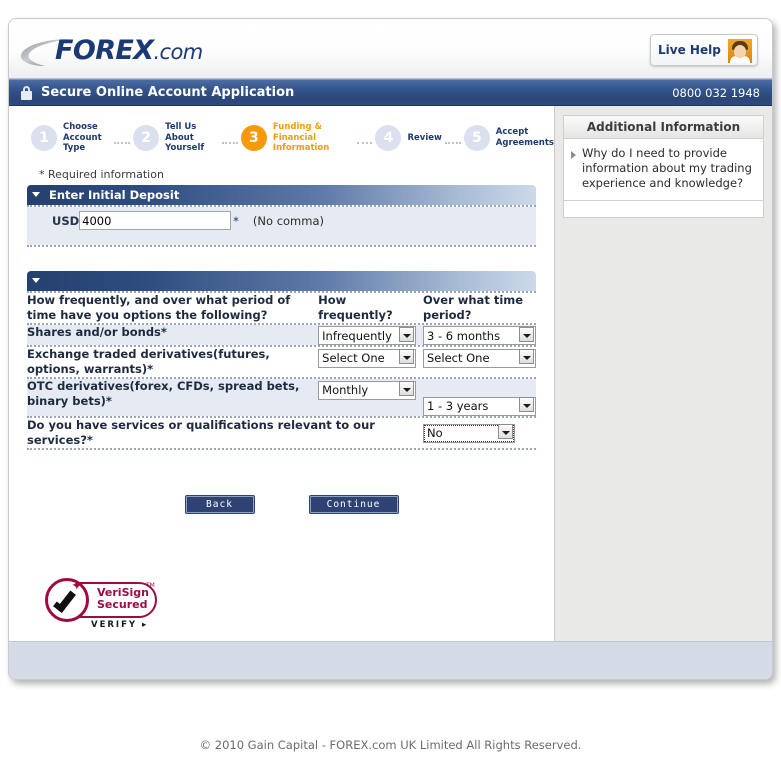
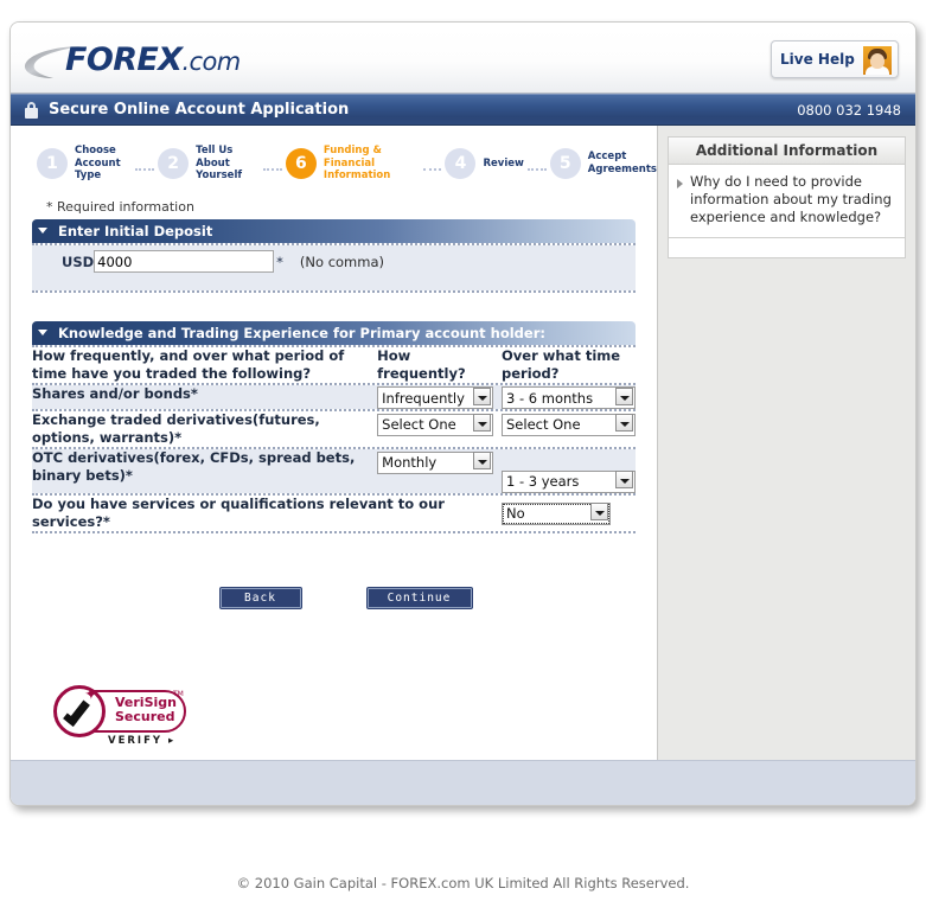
  FOREX.com
  Live Help
  Secure Online Account Application
  0800 032 1948
  1
  Choose
  Account Type
  2
  Tell Us
  About Yourself
- 3
+ 6
  Funding &
  Financial Information
  4
  Review
  5
  Accept
  Agreements
  * Required information
  Enter Initial Deposit
  USD
  4000
  *
  (No comma)
+ Knowledge and Trading Experience for Primary account holder:
- How frequently, and over what period of time have you options the following?	How frequently?	Over what time period?
+ How frequently, and over what period of time have you traded the following?	How frequently?	Over what time period?
  Shares and/or bonds*	Infrequently	3 - 6 months
  Exchange traded derivatives(futures, options, warrants)*	Select One	Select One
  OTC derivatives(forex, CFDs, spread bets, binary bets)*	Monthly	1 - 3 years
  Do you have services or qualifications relevant to our services?*	No
  Back
  Continue
  ✦
  VeriSign
  Secured
  VERIFY ▸
  Additional Information
  Why do I need to provide information about my trading experience and knowledge?
  © 2010 Gain Capital - FOREX.com UK Limited All Rights Reserved.
